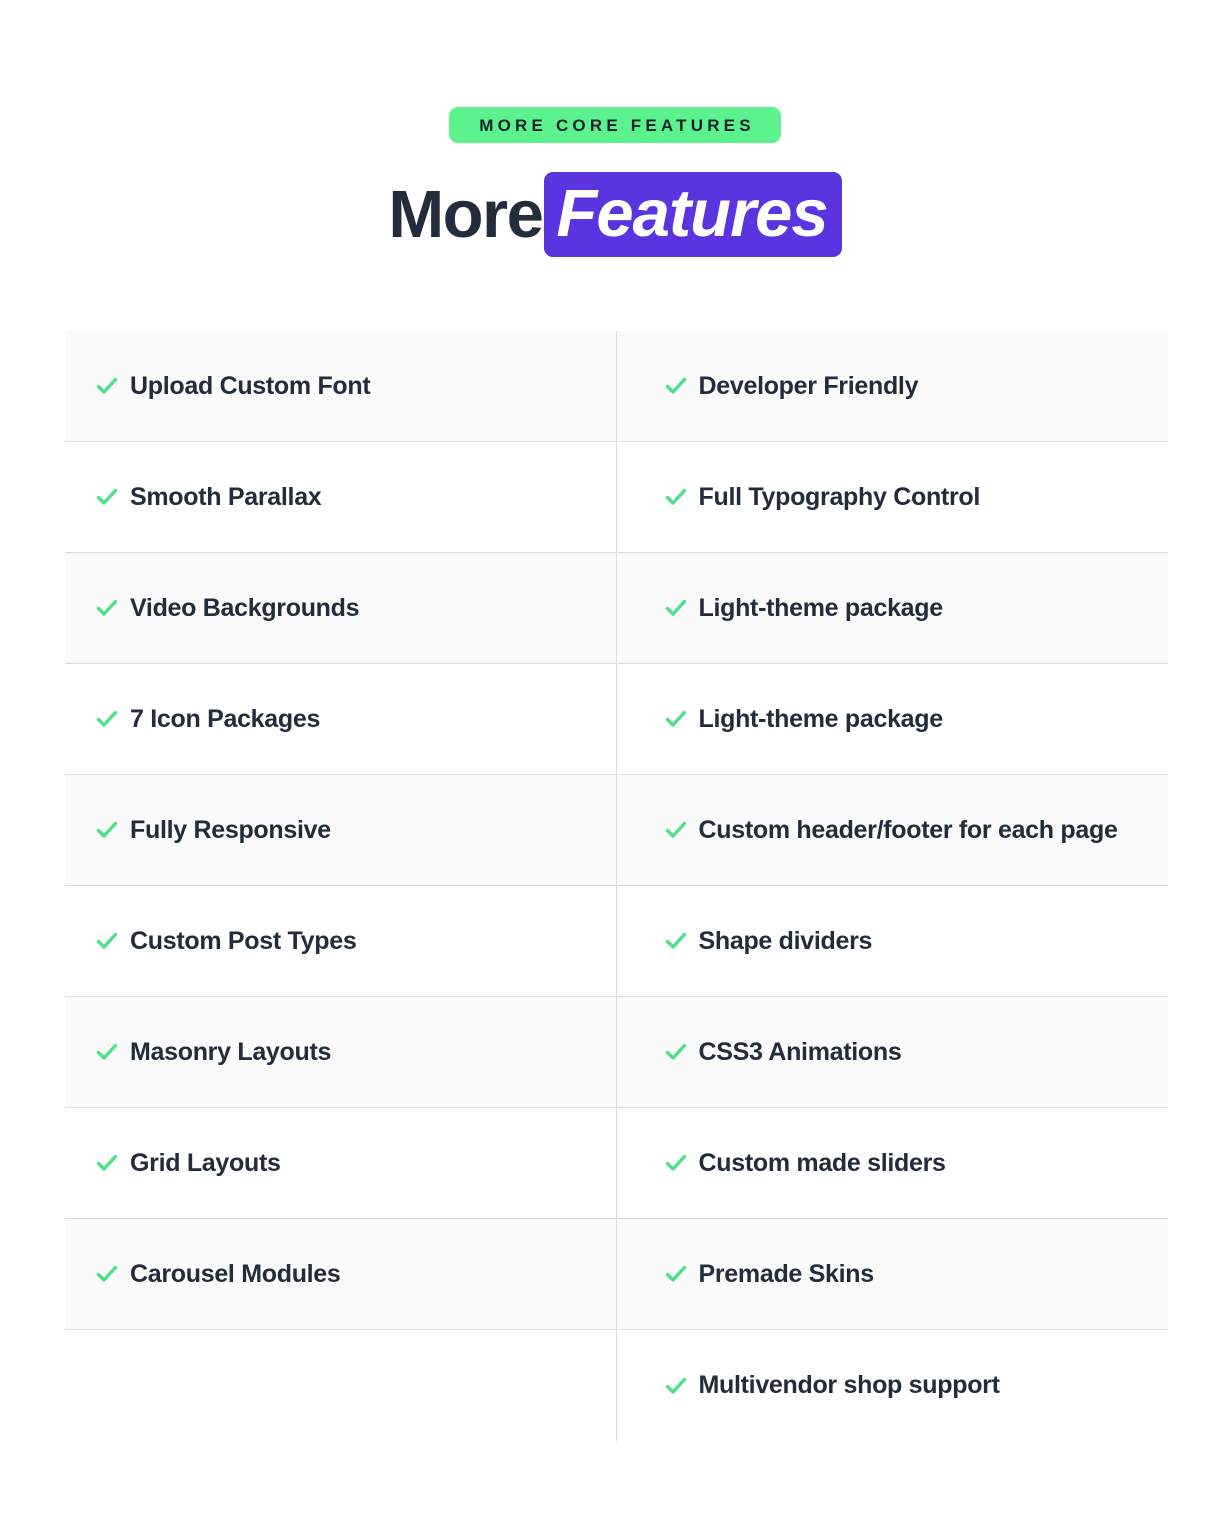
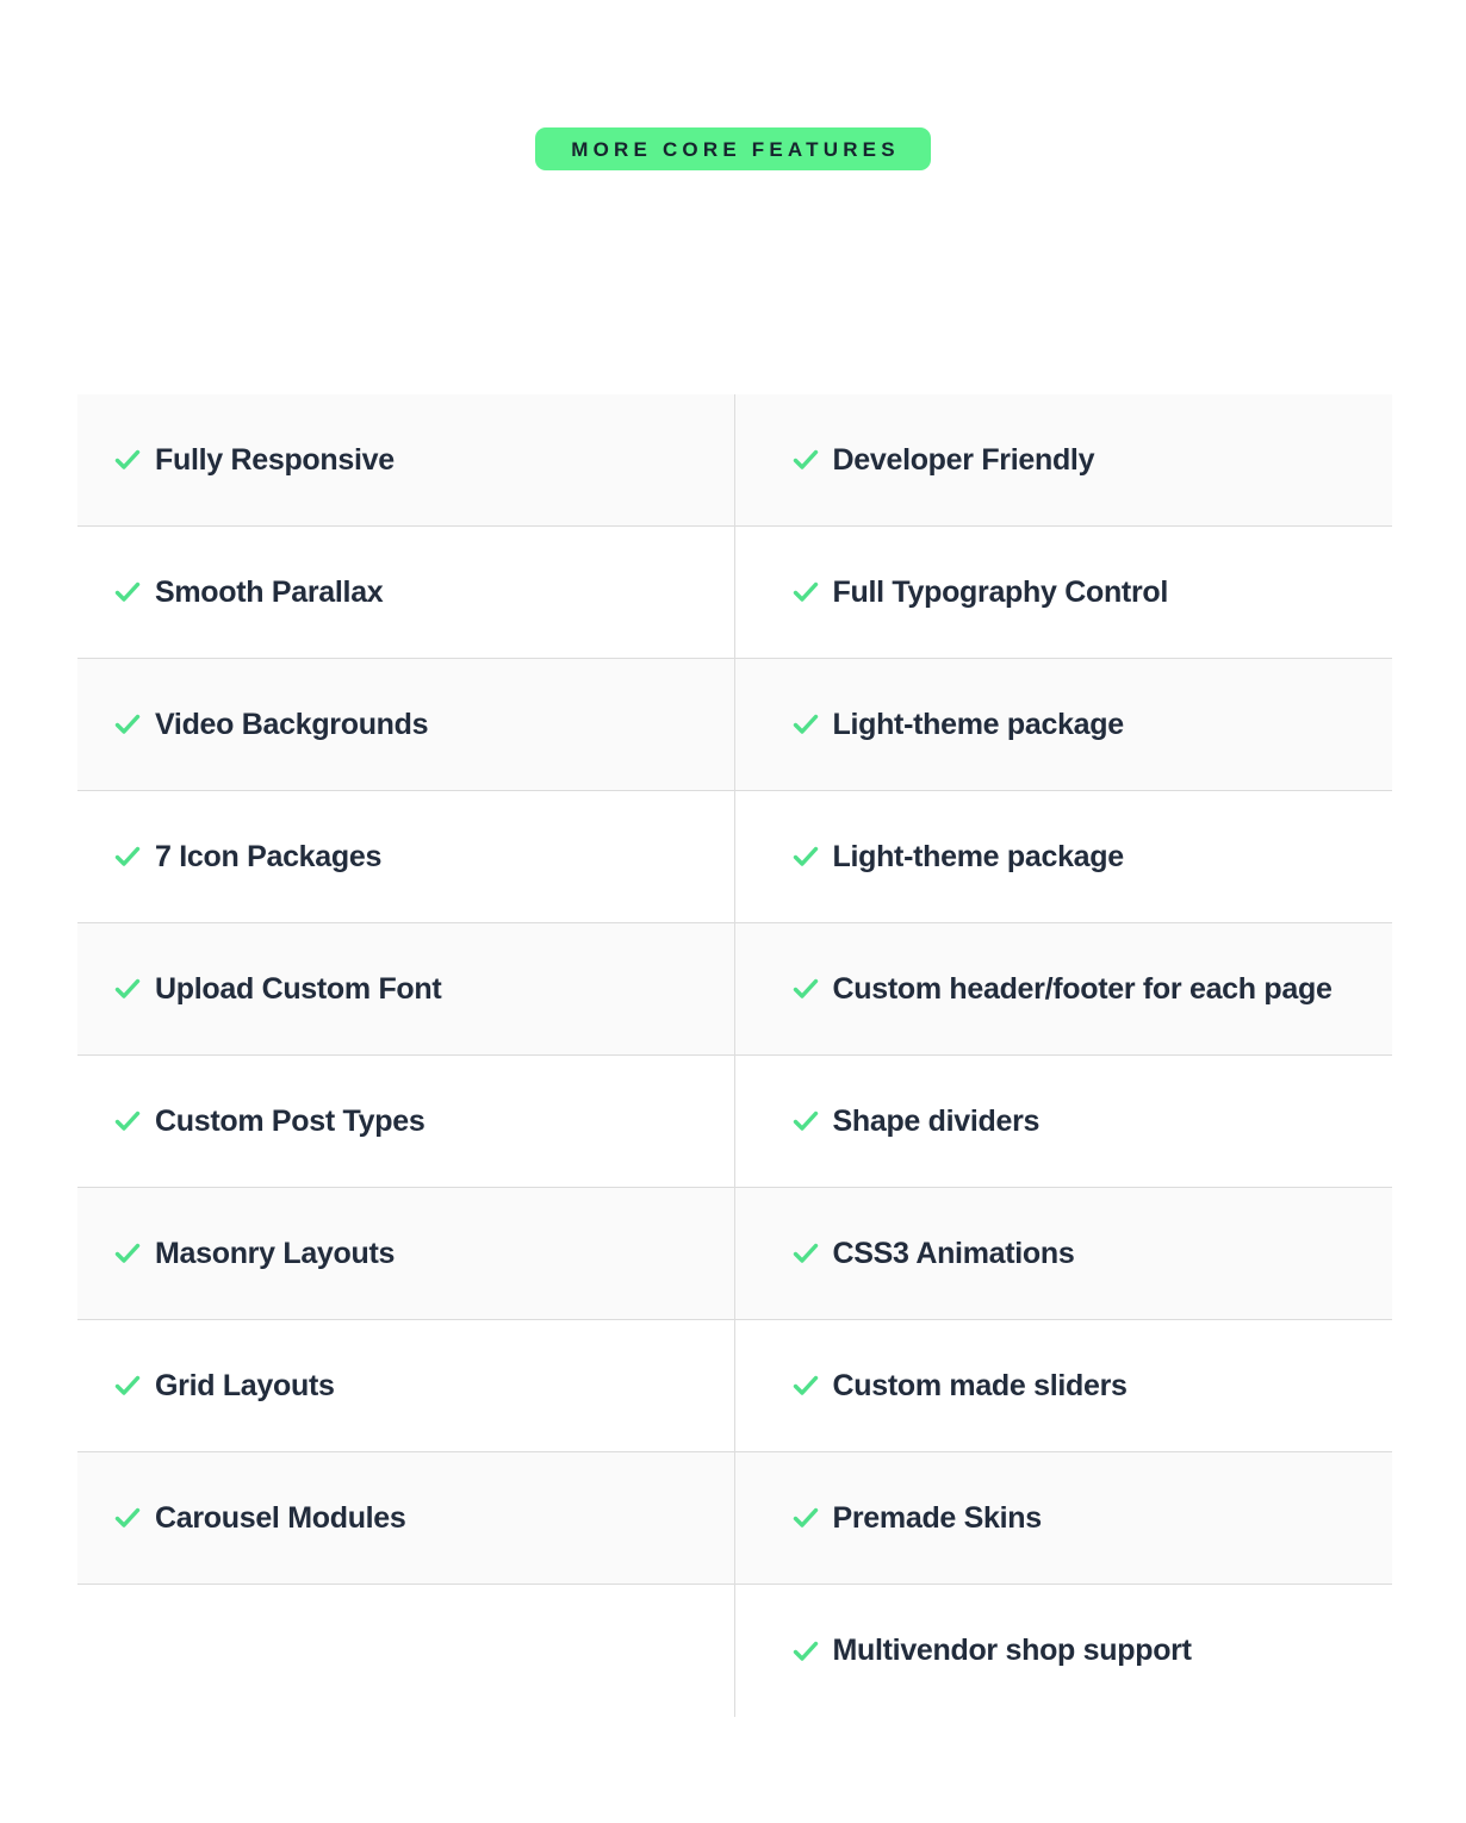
  MORE CORE FEATURES
- More
- Features
- Upload Custom Font
+ Fully Responsive
  Smooth Parallax
  Video Backgrounds
  7 Icon Packages
- Fully Responsive
+ Upload Custom Font
  Custom Post Types
  Masonry Layouts
  Grid Layouts
  Carousel Modules
  Developer Friendly
  Full Typography Control
  Light-theme package
  Light-theme package
  Custom header/footer for each page
  Shape dividers
  CSS3 Animations
  Custom made sliders
  Premade Skins
  Multivendor shop support
